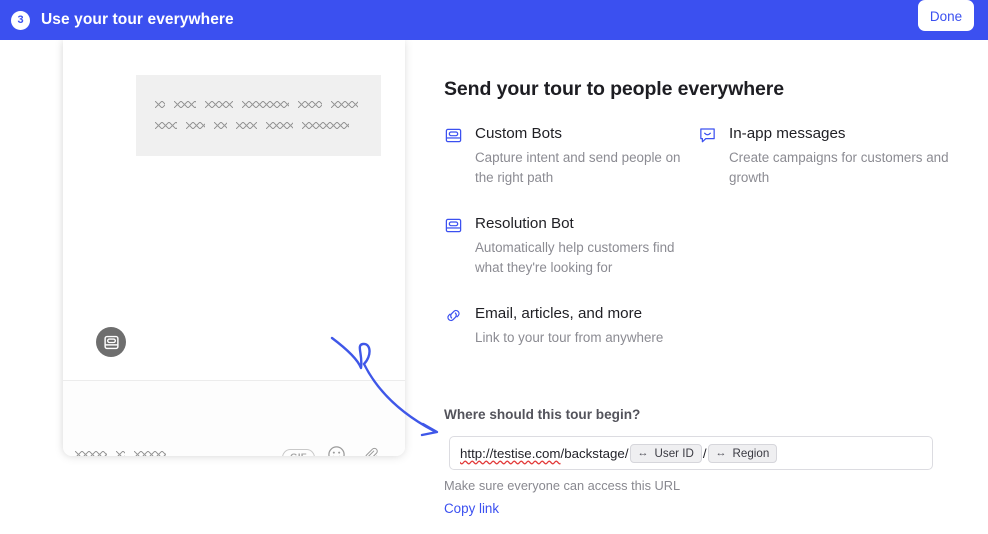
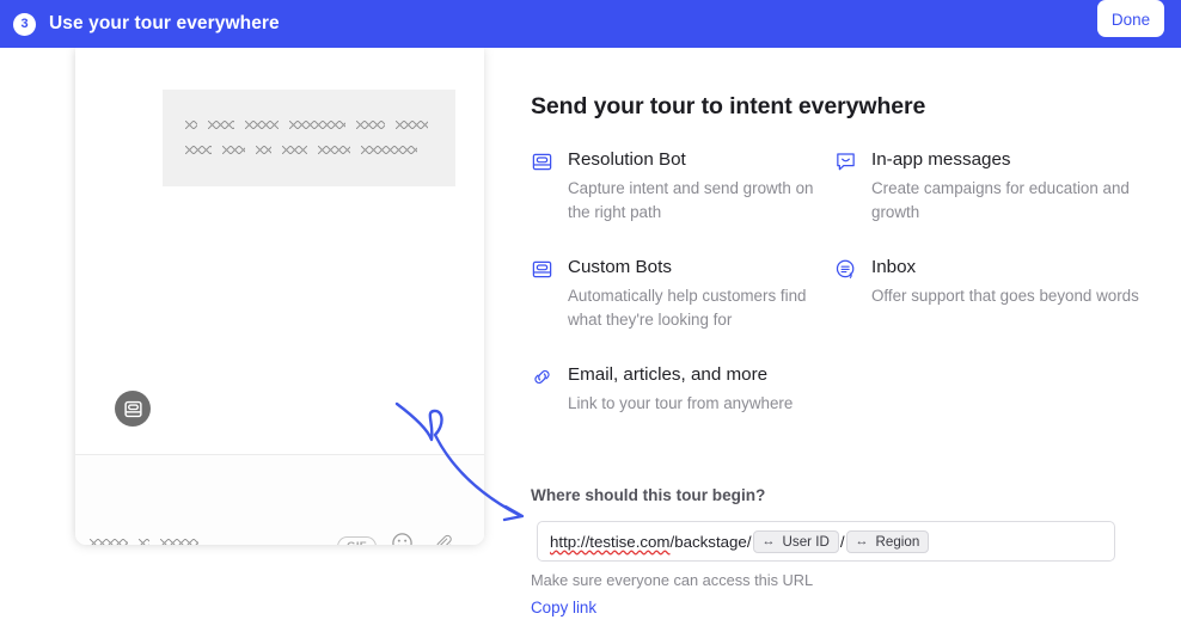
  3
  Use your tour everywhere
  Done
- Send your tour to people everywhere
+ Send your tour to intent everywhere
- Custom Bots
+ Resolution Bot
- Capture intent and send people on the right path
+ Capture intent and send growth on the right path
  In-app messages
- Create campaigns for customers and growth
+ Create campaigns for education and growth
- Resolution Bot
+ Custom Bots
  Automatically help customers find what they're looking for
+ Inbox
+ Offer support that goes beyond words
  Email, articles, and more
  Link to your tour from anywhere
  Where should this tour begin?
  http://testise.com/backstage/
  ↔
  User ID
  /
  ↔
  Region
  Make sure everyone can access this URL
  Copy link
